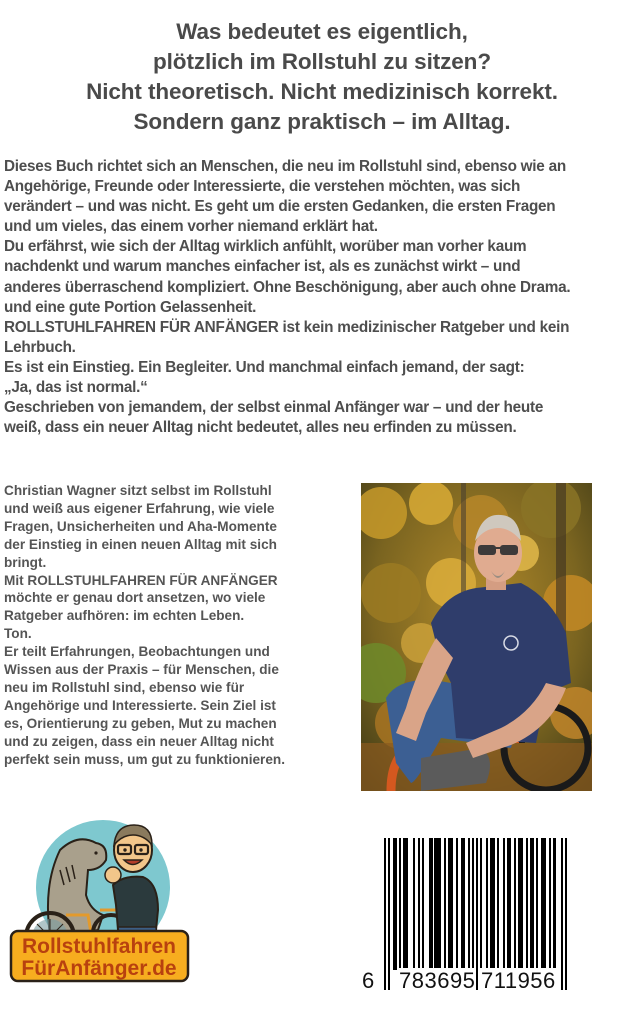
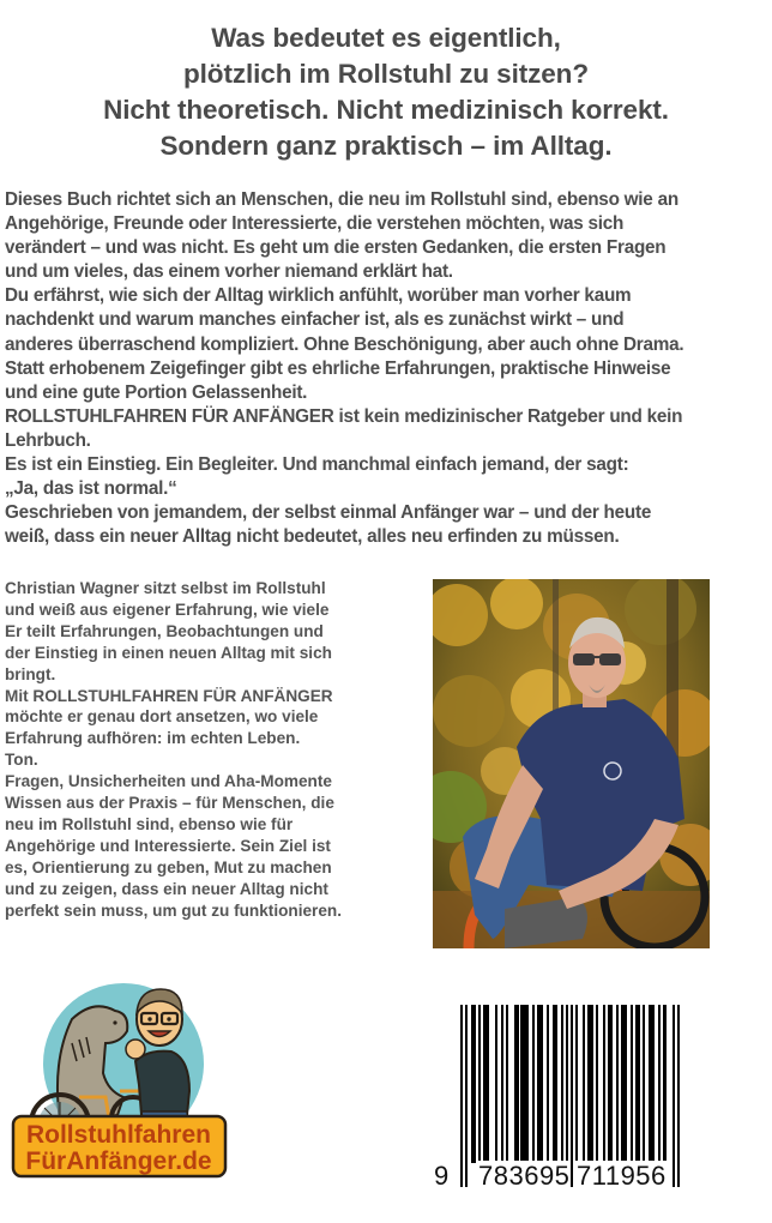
  Was bedeutet es eigentlich,
  plötzlich im Rollstuhl zu sitzen?
  Nicht theoretisch. Nicht medizinisch korrekt.
  Sondern ganz praktisch – im Alltag.
  Dieses Buch richtet sich an Menschen, die neu im Rollstuhl sind, ebenso wie an
  Angehörige, Freunde oder Interessierte, die verstehen möchten, was sich
  verändert – und was nicht. Es geht um die ersten Gedanken, die ersten Fragen
  und um vieles, das einem vorher niemand erklärt hat.
  Du erfährst, wie sich der Alltag wirklich anfühlt, worüber man vorher kaum
  nachdenkt und warum manches einfacher ist, als es zunächst wirkt – und
  anderes überraschend kompliziert. Ohne Beschönigung, aber auch ohne Drama.
+ Statt erhobenem Zeigefinger gibt es ehrliche Erfahrungen, praktische Hinweise
  und eine gute Portion Gelassenheit.
  ROLLSTUHLFAHREN FÜR ANFÄNGER ist kein medizinischer Ratgeber und kein
  Lehrbuch.
  Es ist ein Einstieg. Ein Begleiter. Und manchmal einfach jemand, der sagt:
  „Ja, das ist normal.“
  Geschrieben von jemandem, der selbst einmal Anfänger war – und der heute
  weiß, dass ein neuer Alltag nicht bedeutet, alles neu erfinden zu müssen.
  Christian Wagner sitzt selbst im Rollstuhl
  und weiß aus eigener Erfahrung, wie viele
- Fragen, Unsicherheiten und Aha-Momente
+ Er teilt Erfahrungen, Beobachtungen und
  der Einstieg in einen neuen Alltag mit sich
  bringt.
  Mit ROLLSTUHLFAHREN FÜR ANFÄNGER
  möchte er genau dort ansetzen, wo viele
- Ratgeber aufhören: im echten Leben.
+ Erfahrung aufhören: im echten Leben.
  Ton.
- Er teilt Erfahrungen, Beobachtungen und
+ Fragen, Unsicherheiten und Aha-Momente
  Wissen aus der Praxis – für Menschen, die
  neu im Rollstuhl sind, ebenso wie für
  Angehörige und Interessierte. Sein Ziel ist
  es, Orientierung zu geben, Mut zu machen
  und zu zeigen, dass ein neuer Alltag nicht
  perfekt sein muss, um gut zu funktionieren.
  Rollstuhlfahren
  FürAnfänger.de
- 6
+ 9
  783695
  711956
